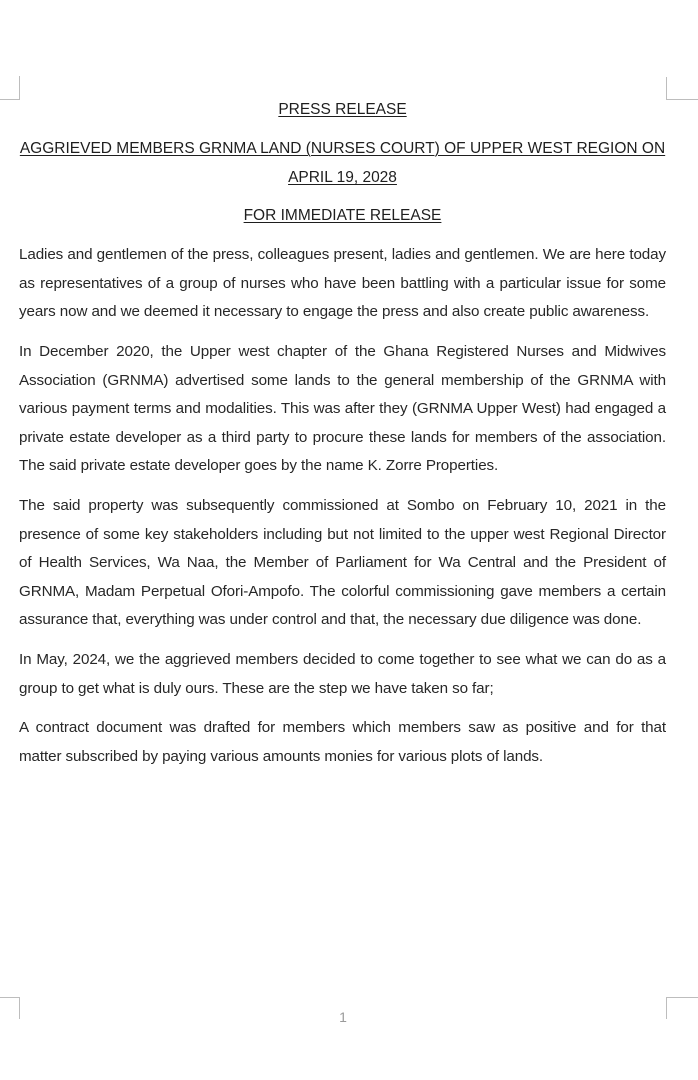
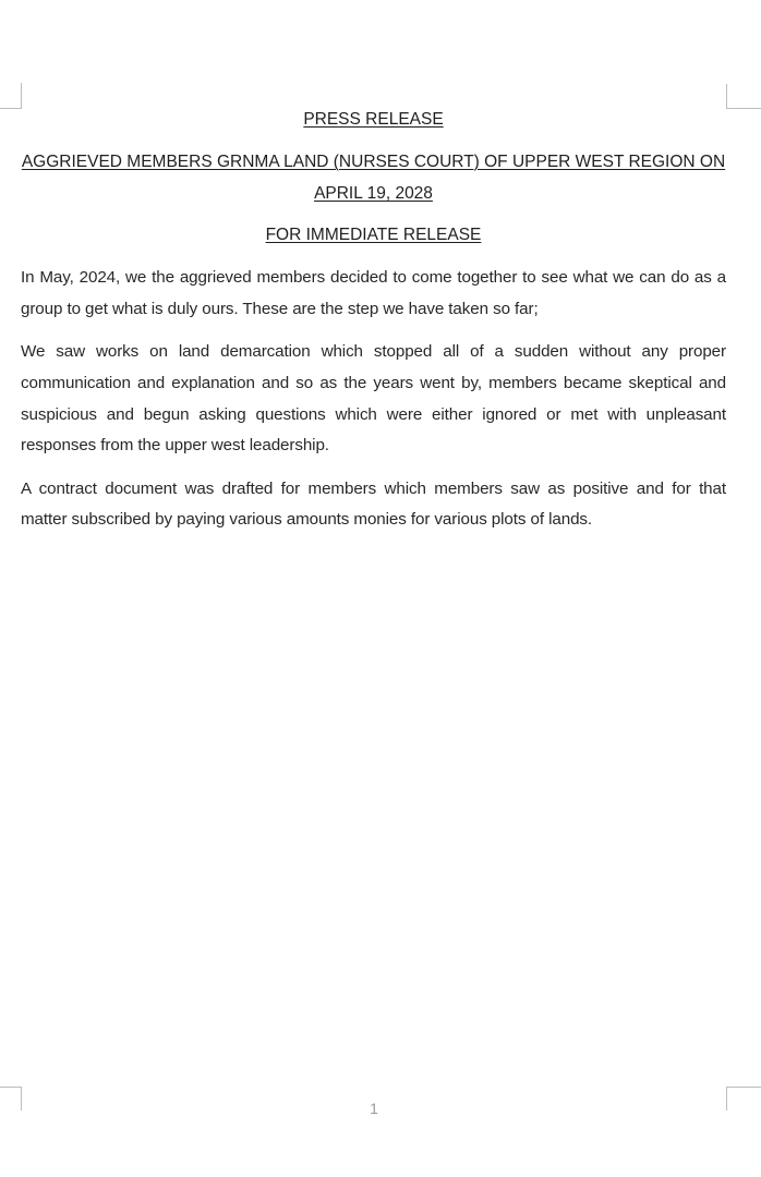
  PRESS RELEASE
  AGGRIEVED MEMBERS GRNMA LAND (NURSES COURT) OF UPPER WEST REGION ON APRIL 19, 2028
  FOR IMMEDIATE RELEASE
- Ladies and gentlemen of the press, colleagues present, ladies and gentlemen. We are here today as representatives of a group of nurses who have been battling with a particular issue for some years now and we deemed it necessary to engage the press and also create public awareness.
- In December 2020, the Upper west chapter of the Ghana Registered Nurses and Midwives Association (GRNMA) advertised some lands to the general membership of the GRNMA with various payment terms and modalities. This was after they (GRNMA Upper West) had engaged a private estate developer as a third party to procure these lands for members of the association. The said private estate developer goes by the name K. Zorre Properties.
- The said property was subsequently commissioned at Sombo on February 10, 2021 in the presence of some key stakeholders including but not limited to the upper west Regional Director of Health Services, Wa Naa, the Member of Parliament for Wa Central and the President of GRNMA, Madam Perpetual Ofori-Ampofo. The colorful commissioning gave members a certain assurance that, everything was under control and that, the necessary due diligence was done.
  In May, 2024, we the aggrieved members decided to come together to see what we can do as a group to get what is duly ours. These are the step we have taken so far;
+ We saw works on land demarcation which stopped all of a sudden without any proper communication and explanation and so as the years went by, members became skeptical and suspicious and begun asking questions which were either ignored or met with unpleasant responses from the upper west leadership.
  A contract document was drafted for members which members saw as positive and for that matter subscribed by paying various amounts monies for various plots of lands.
  1
